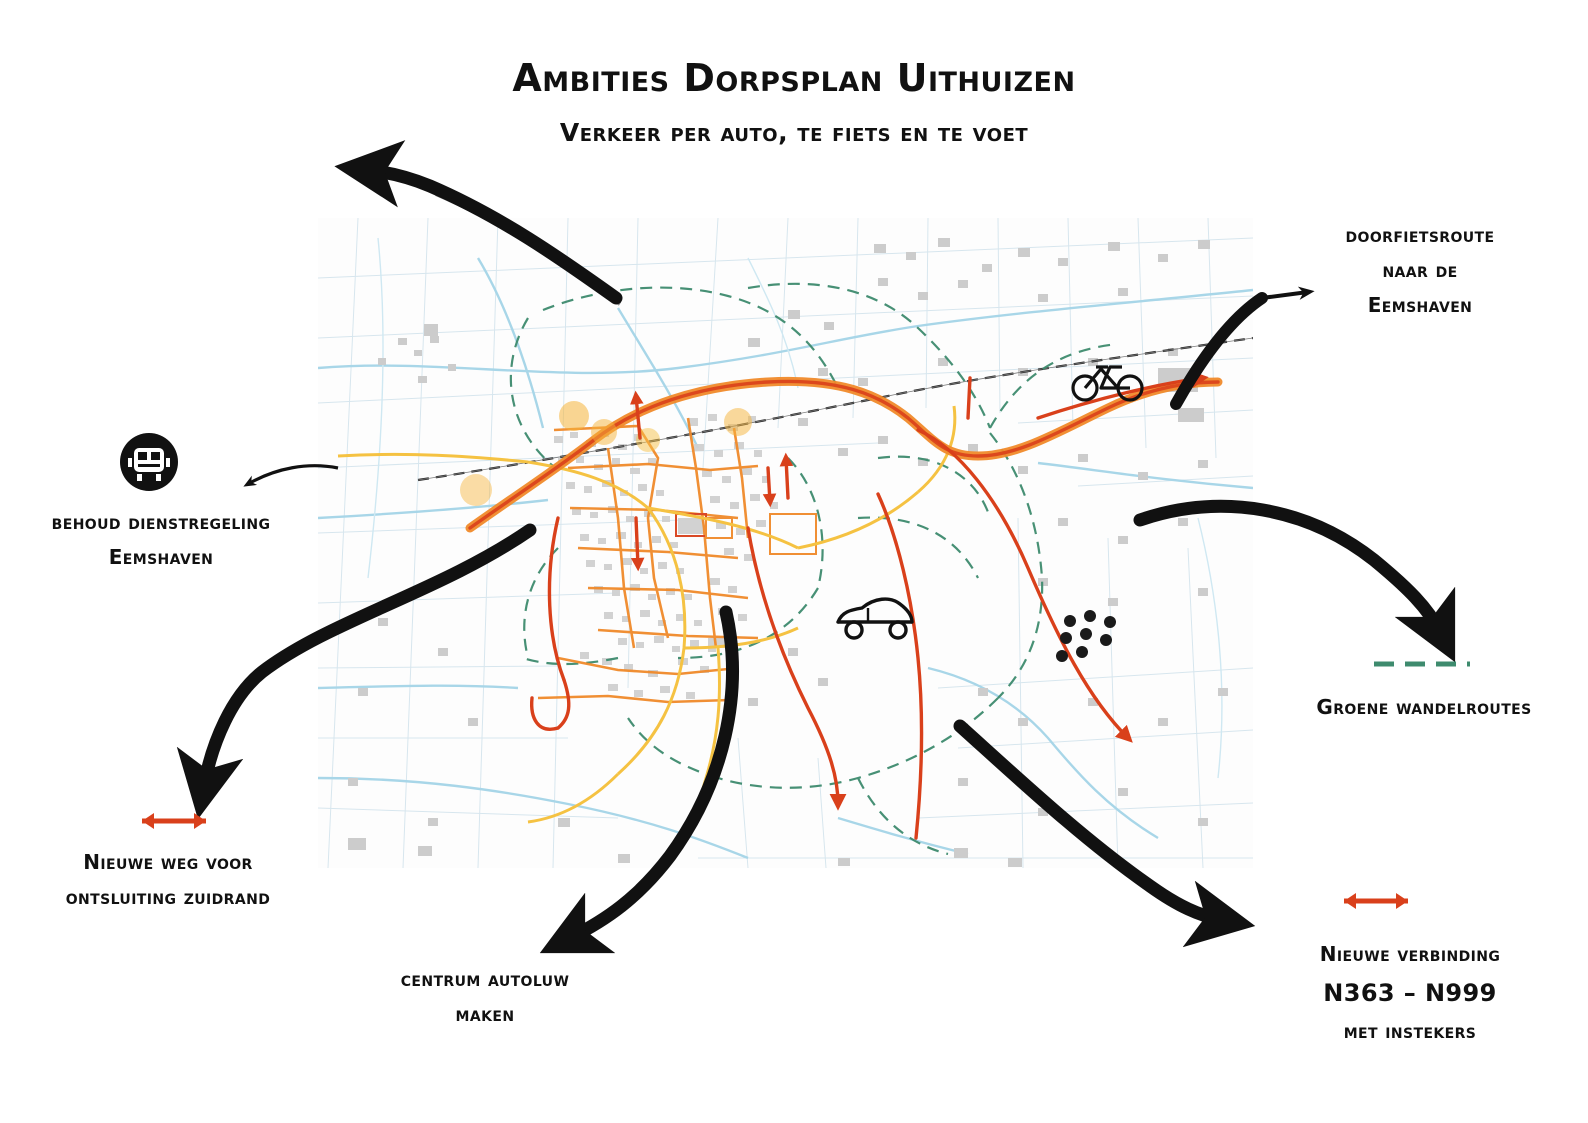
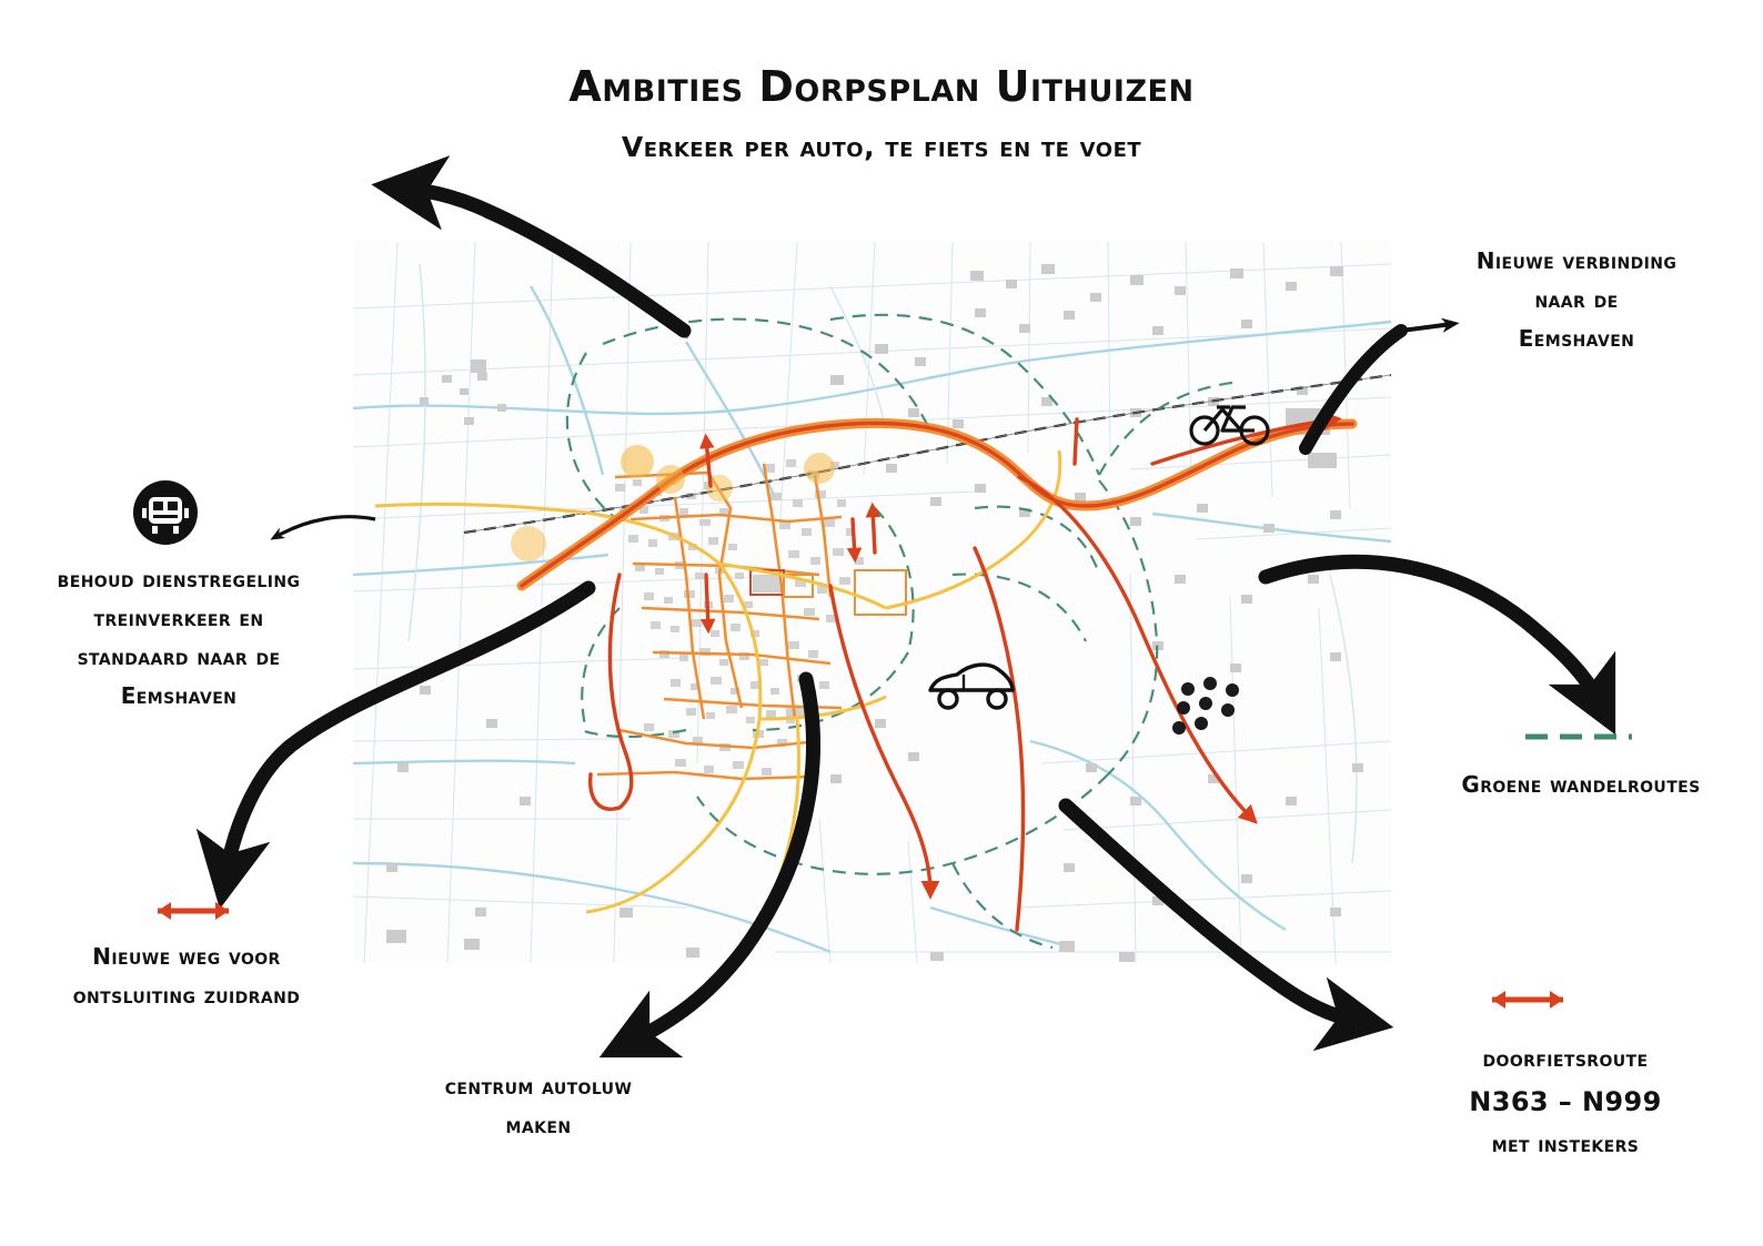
  Ambities Dorpsplan Uithuizen
  Verkeer per auto, te fiets en te voet
  behoud dienstregeling
+ treinverkeer en
+ standaard naar de
  Eemshaven
  Nieuwe weg voor
  ontsluiting zuidrand
  centrum autoluw
  maken
- doorfietsroute
+ Nieuwe verbinding
  naar de
  Eemshaven
  Groene wandelroutes
- Nieuwe verbinding
+ doorfietsroute
  N363 – N999
  met instekers
